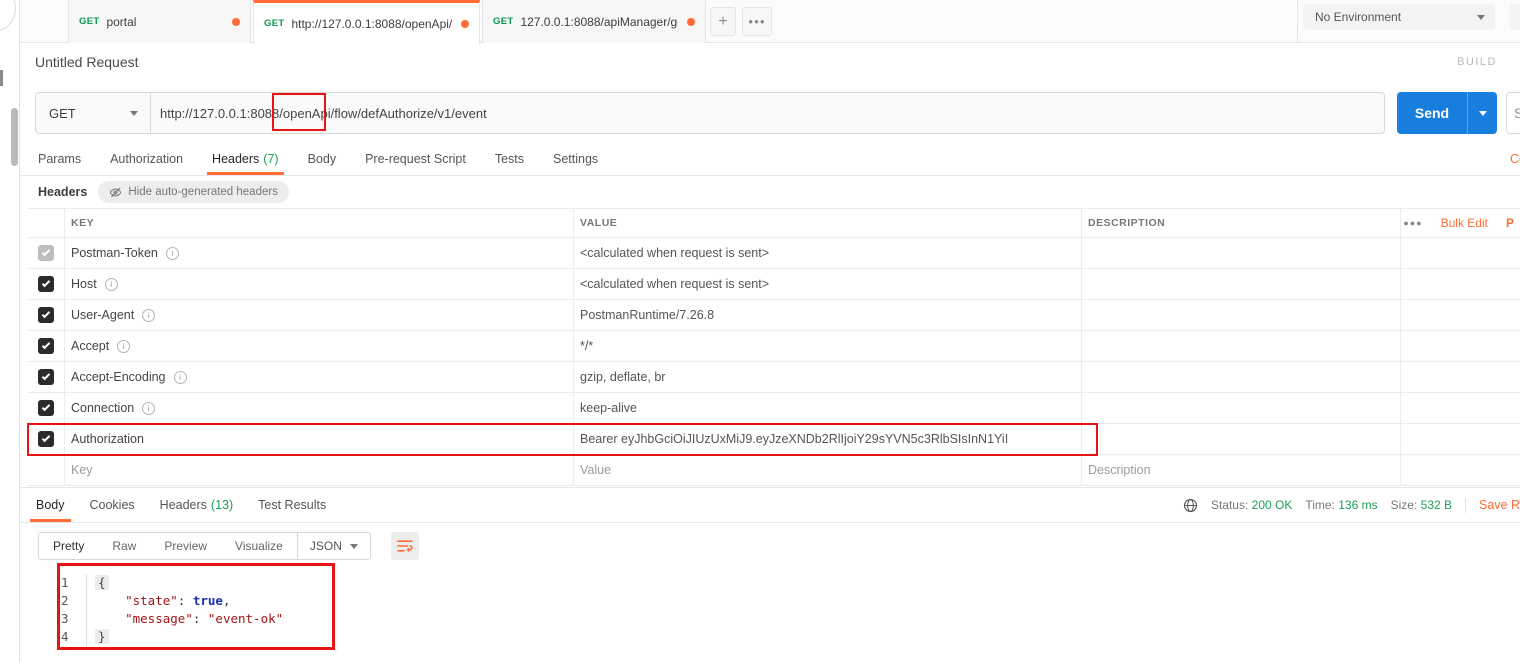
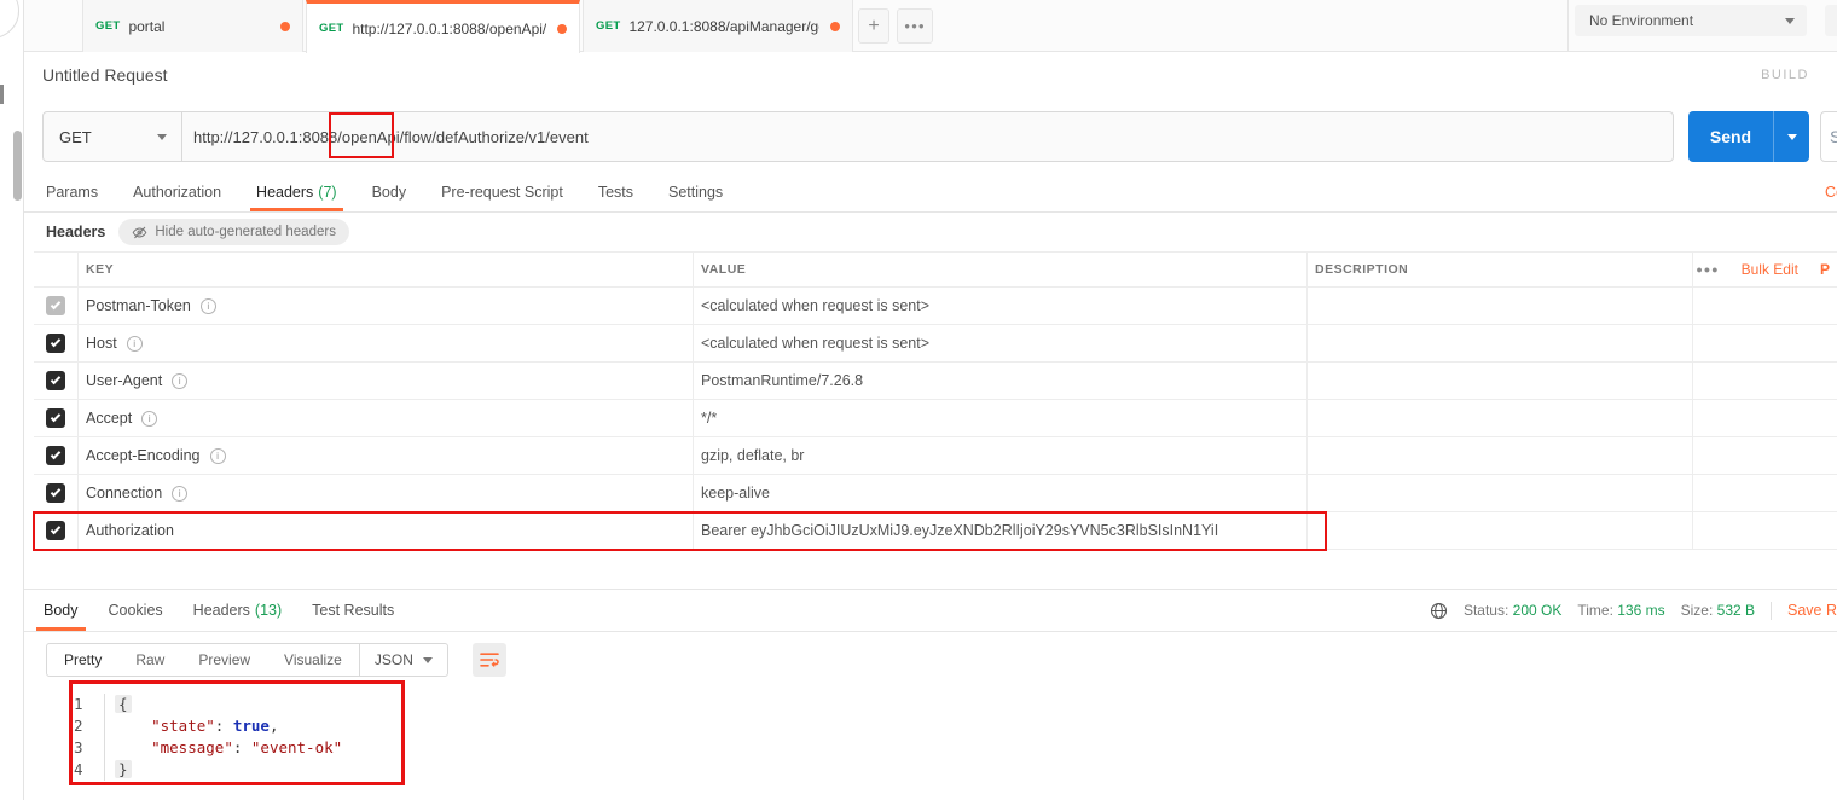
  GET
  portal
  GET
  http://127.0.0.1:8088/openApi/
  GET
  127.0.0.1:8088/apiManager/g
  +
  ●●●
  No Environment
  Untitled Request
  BUILD
  GET
  http://127.0.0.1:8088/openApi/flow/defAuthorize/v1/event
  Send
  Params
  Authorization
  Headers
  (7)
  Body
  Pre-request Script
  Tests
  Settings
  Headers
  Hide auto-generated headers
  KEY
  VALUE
  DESCRIPTION
  ●●●
  Bulk Edit
  P
  Postman-Token
  i
  <calculated when request is sent>
  Host
  i
  <calculated when request is sent>
  User-Agent
  i
  PostmanRuntime/7.26.8
  Accept
  i
  */*
  Accept-Encoding
  i
  gzip, deflate, br
  Connection
  i
  keep-alive
  Authorization
  Bearer eyJhbGciOiJIUzUxMiJ9.eyJzeXNDb2RlIjoiY29sYVN5c3RlbSIsInN1YiI
- Key
- Value
- Description
  Body
  Cookies
  Headers
  (13)
  Test Results
  Status: 200 OK
  Time: 136 ms
  Size: 532 B
  Save R
  Pretty
  Raw
  Preview
  Visualize
  JSON
  1
  {
  2
  "state": true,
  3
  "message": "event-ok"
  4
  }
